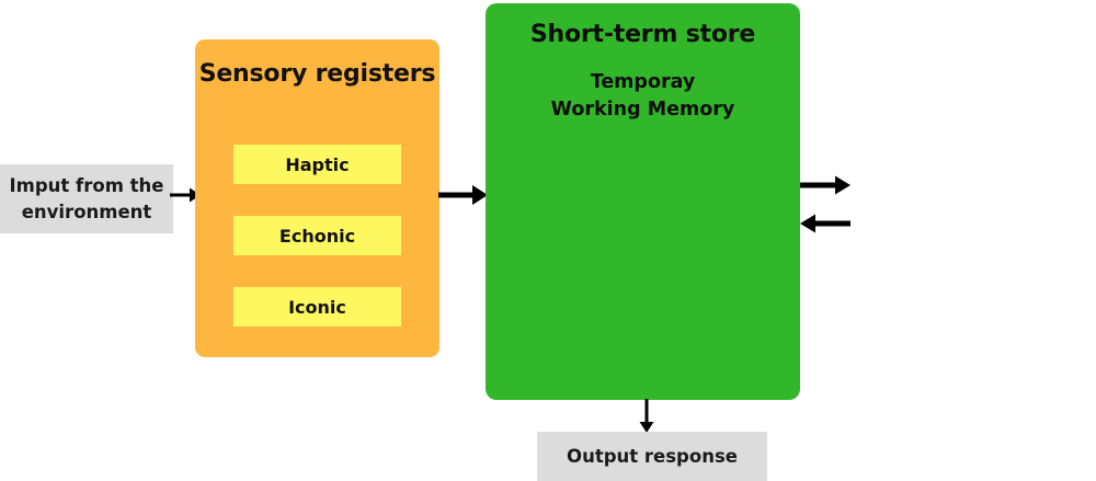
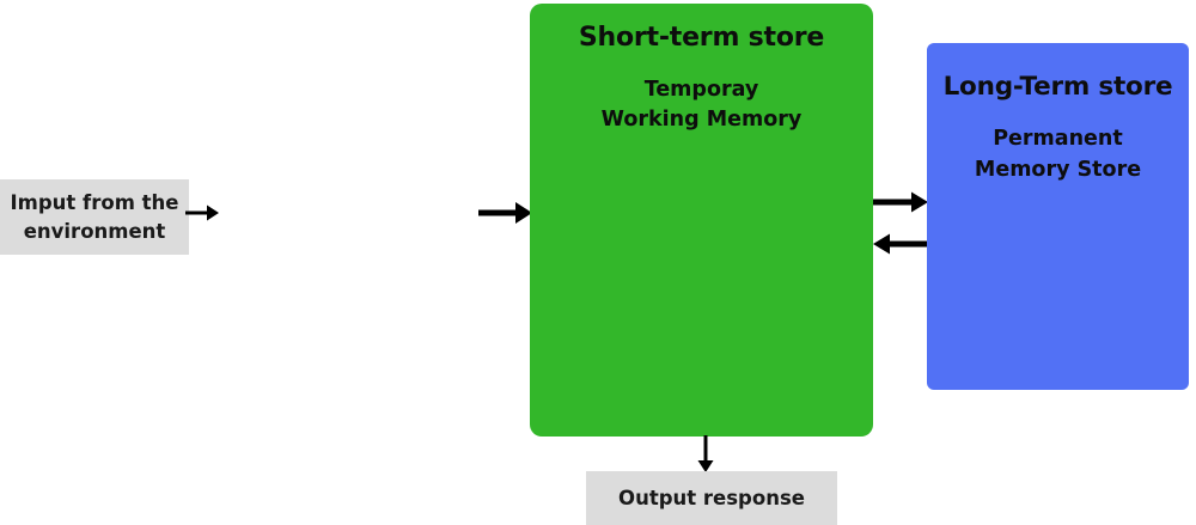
  Imput from the environment
- Sensory registers
- Haptic
- Echonic
- Iconic
  Short-term store
  Temporay
  Working Memory
+ Long-Term store
+ Permanent
+ Memory Store
  Output response
